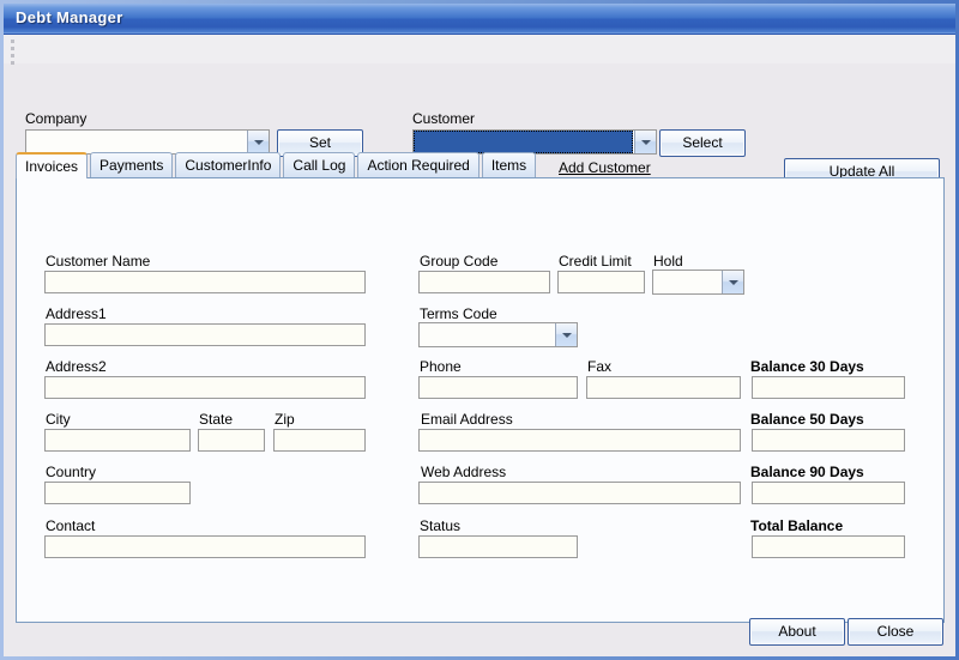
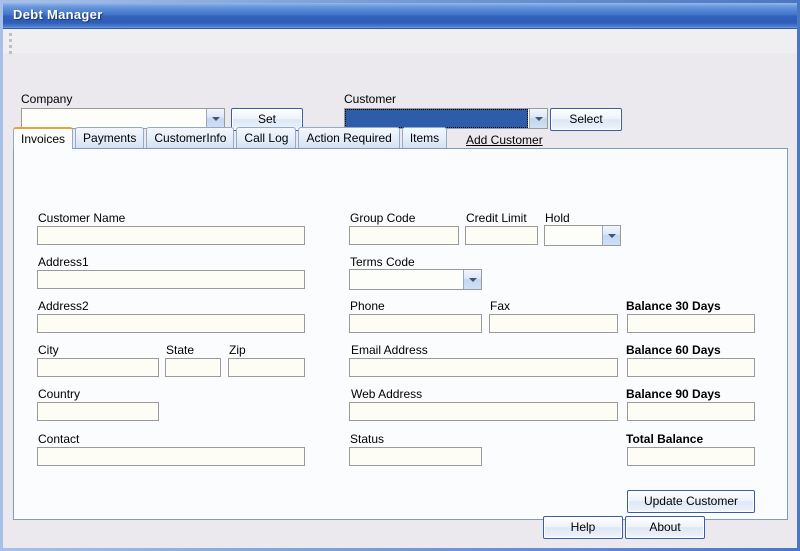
  Debt Manager
  Company
  Set
  Customer
  Select
  Add Customer
- Update All
  Invoices
  Payments
  CustomerInfo
  Call Log
  Action Required
  Items
  Customer Name
  Address1
  Address2
  City
  State
  Zip
  Country
  Contact
  Group Code
  Credit Limit
  Hold
  Terms Code
  Phone
  Fax
  Email Address
  Web Address
  Status
  Balance 30 Days
- Balance 50 Days
+ Balance 60 Days
  Balance 90 Days
  Total Balance
+ Update Customer
+ Help
  About
- Close
